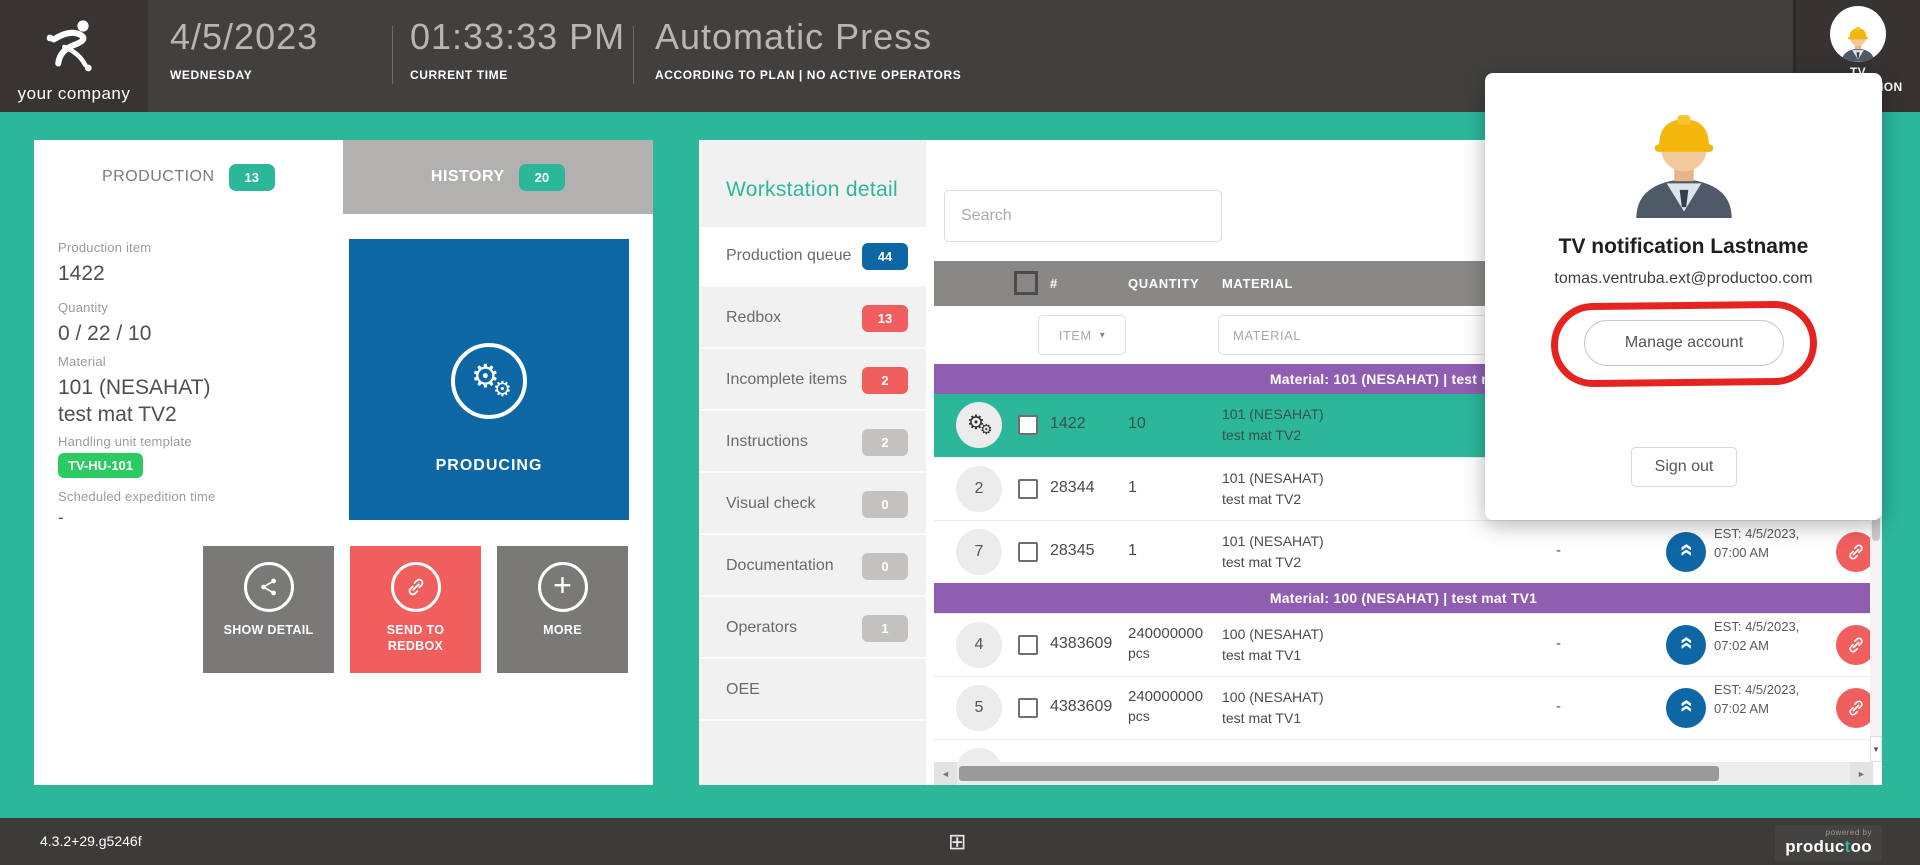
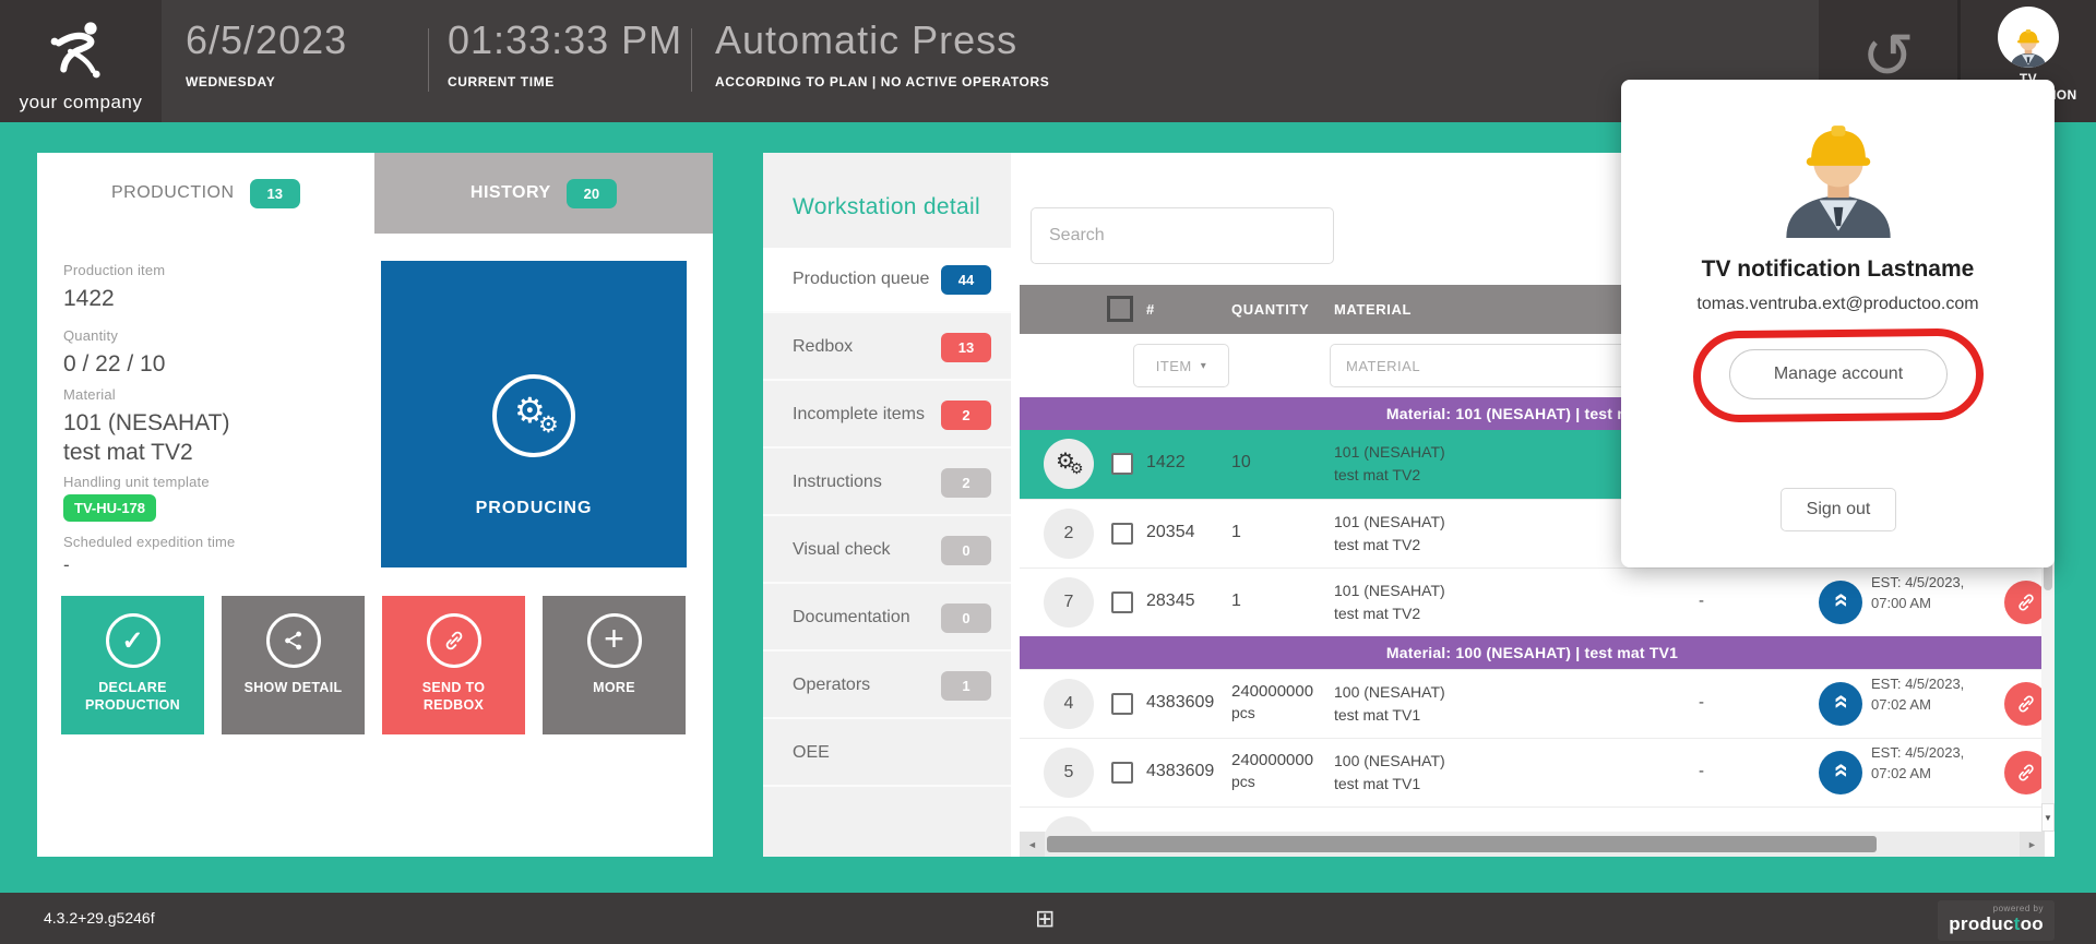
  your company
- 4/5/2023
+ 6/5/2023
  WEDNESDAY
  01:33:33 PM
  CURRENT TIME
  Automatic Press
  ACCORDING TO PLAN | NO ACTIVE OPERATORS
+ ↺
  TV
  PRODUCTION
  13
  HISTORY
  20
  Production item
  1422
  Quantity
  0 / 22 / 10
  Material
  101 (NESAHAT)
  test mat TV2
  Handling unit template
- TV-HU-101
+ TV-HU-178
  Scheduled expedition time
  -
  ⚙
  ⚙
  PRODUCING
+ ✓
+ DECLARE PRODUCTION
  SHOW DETAIL
  SEND TO REDBOX
  +
  MORE
  Workstation detail
  Production queue
  44
  Redbox
  13
  Incomplete items
  2
  Instructions
  2
  Visual check
  0
  Documentation
  0
  Operators
  1
  OEE
  Search
  #
  QUANTITY
  MATERIAL
  ITEM
  ▾
  MATERIAL
  Material: 101 (NESAHAT) | test
  ⚙
  ⚙
  1422
  10
  101 (NESAHAT)
  test mat TV2
  2
- 28344
+ 20354
  1
  101 (NESAHAT)
  test mat TV2
  7
  28345
  1
  101 (NESAHAT)
  test mat TV2
  -
  EST: 4/5/2023, 07:00 AM
  Material: 100 (NESAHAT) | test mat TV1
  4
  4383609
  240000000
  pcs
  100 (NESAHAT)
  test mat TV1
  -
  EST: 4/5/2023, 07:02 AM
  5
  4383609
  240000000
  pcs
  100 (NESAHAT)
  test mat TV1
  -
  EST: 4/5/2023, 07:02 AM
  ▼
  ◄
  ►
  TV notification Lastname
  tomas.ventruba.ext@productoo.com
  Manage account
  Sign out
  4.3.2+29.g5246f
  ⊞
  powered by
  productoo
